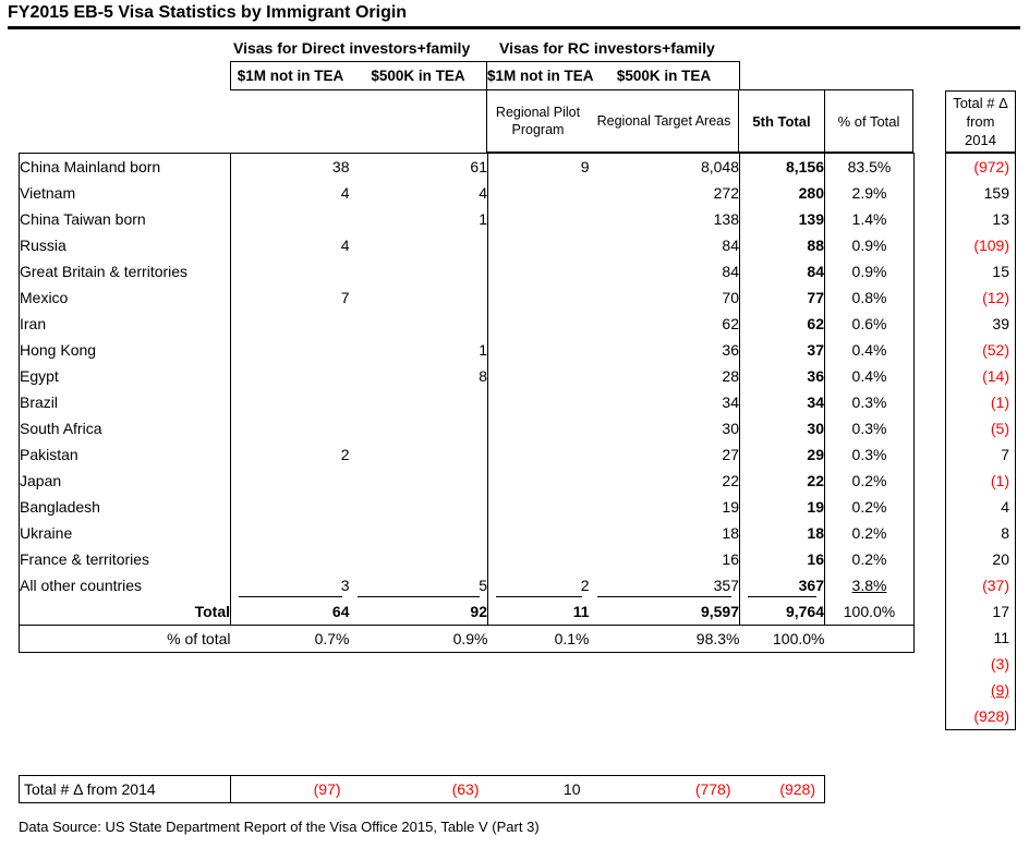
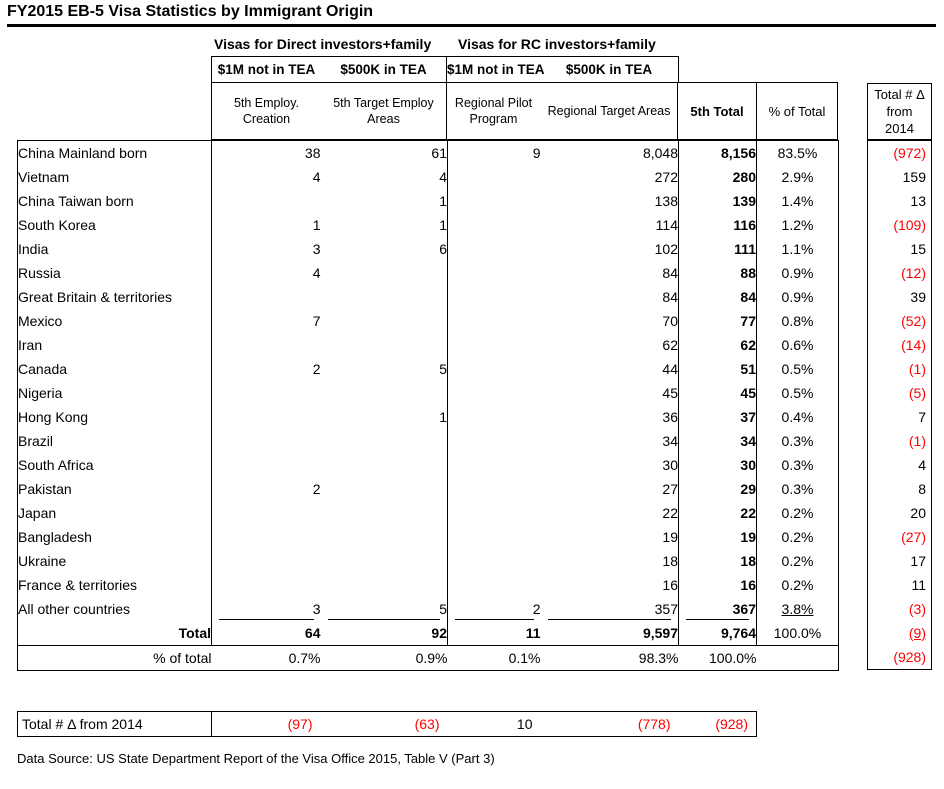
  FY2015 EB-5 Visa Statistics by Immigrant Origin
  Visas for Direct investors+family
  Visas for RC investors+family
  $1M not in TEA
  $500K in TEA
  $1M not in TEA
  $500K in TEA
+ 5th Employ. Creation
+ 5th Target Employ Areas
  Regional Pilot Program
  Regional Target Areas
  5th Total
  % of Total
  Total # Δ
  from
  2014
  China Mainland born	38	61	9	8,048	8,156	83.5%
  Vietnam	4	4		272	280	2.9%
  China Taiwan born		1		138	139	1.4%
+ South Korea	1	1		114	116	1.2%
+ India	3	6		102	111	1.1%
  Russia	4			84	88	0.9%
  Great Britain & territories				84	84	0.9%
  Mexico	7			70	77	0.8%
  Iran				62	62	0.6%
+ Canada	2	5		44	51	0.5%
+ Nigeria				45	45	0.5%
  Hong Kong		1		36	37	0.4%
- Egypt		8		28	36	0.4%
  Brazil				34	34	0.3%
  South Africa				30	30	0.3%
  Pakistan	2			27	29	0.3%
  Japan				22	22	0.2%
  Bangladesh				19	19	0.2%
  Ukraine				18	18	0.2%
  France & territories				16	16	0.2%
  All other countries	3	5	2	357	367	3.8%
  Total	64	92	11	9,597	9,764	100.0%
  % of total	0.7%	0.9%	0.1%	98.3%	100.0%
  (972)
  159
  13
  (109)
  15
  (12)
  39
  (52)
  (14)
  (1)
  (5)
  7
  (1)
  4
  8
  20
- (37)
+ (27)
  17
  11
  (3)
  (9)
  (928)
  Total # Δ from 2014	(97)	(63)	10	(778)	(928)
  Data Source: US State Department Report of the Visa Office 2015, Table V (Part 3)
